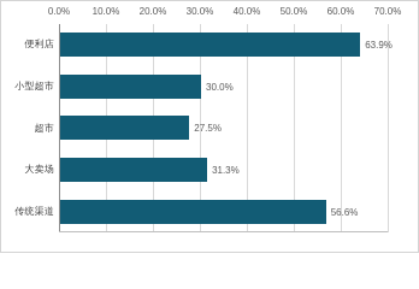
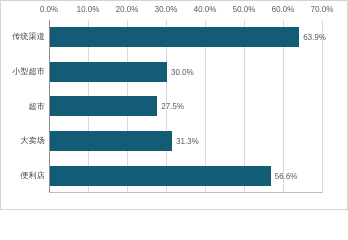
  0.0%
  10.0%
  20.0%
  30.0%
  40.0%
  50.0%
  60.0%
  70.0%
- 便利店
+ 传统渠道
  小型超市
  超市
  大卖场
- 传统渠道
+ 便利店
  63.9%
  30.0%
  27.5%
  31.3%
  56.6%
